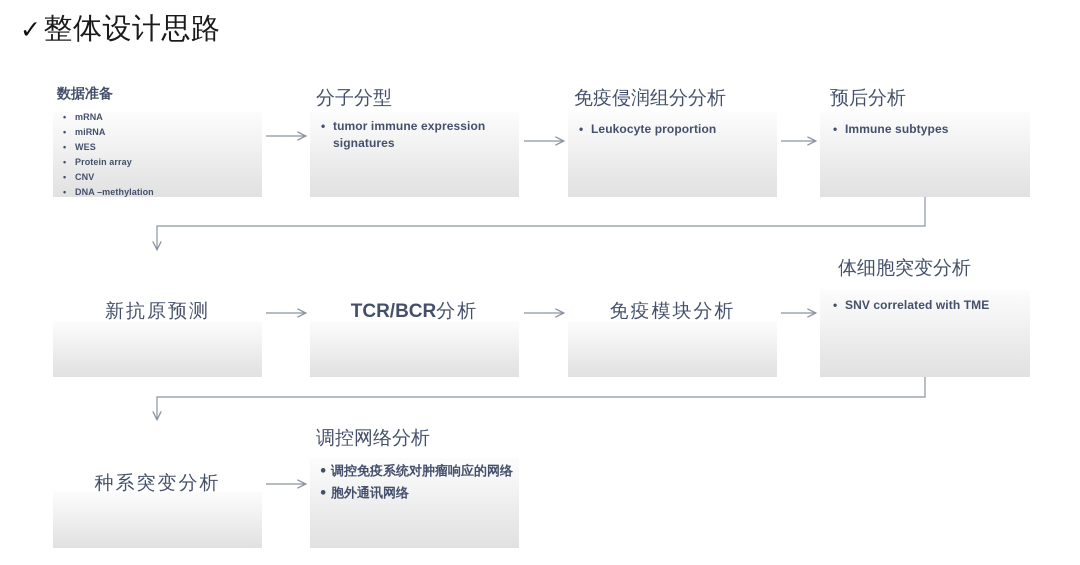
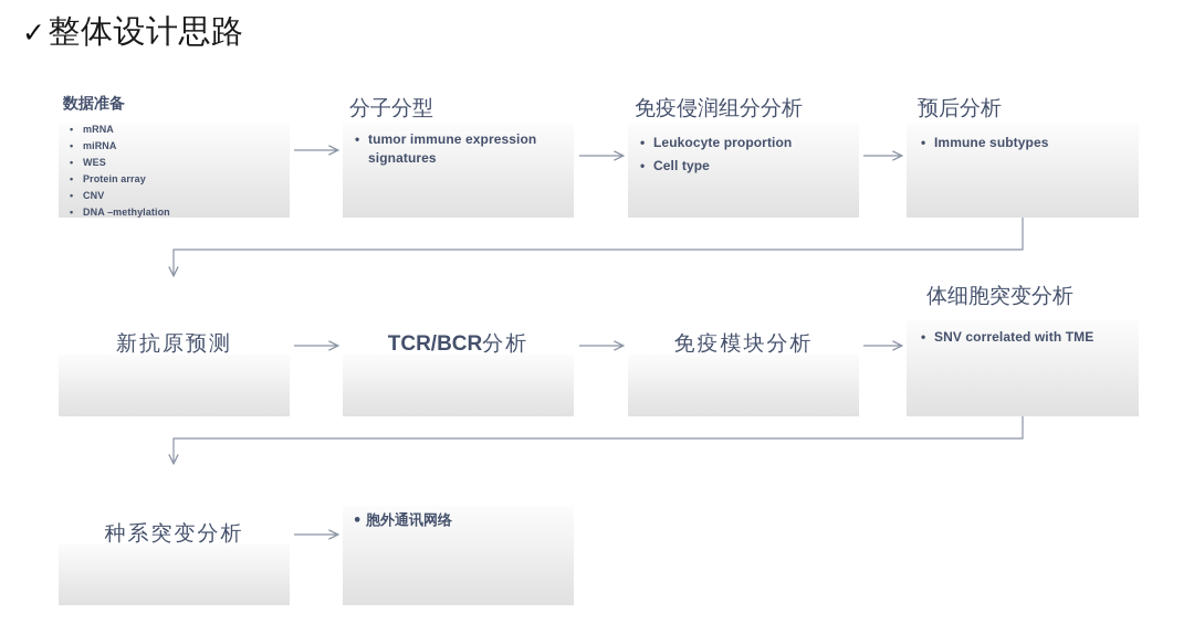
  ✓整体设计思路
  数据准备
  mRNA
  miRNA
  WES
  Protein array
  CNV
  DNA –methylation
  分子分型
  tumor immune expression signatures
  免疫侵润组分分析
  Leukocyte proportion
+ Cell type
  预后分析
  Immune subtypes
  新抗原预测
  TCR/BCR分析
  免疫模块分析
  体细胞突变分析
  SNV correlated with TME
  种系突变分析
- 调控网络分析
- 调控免疫系统对肿瘤响应的网络
  胞外通讯网络
